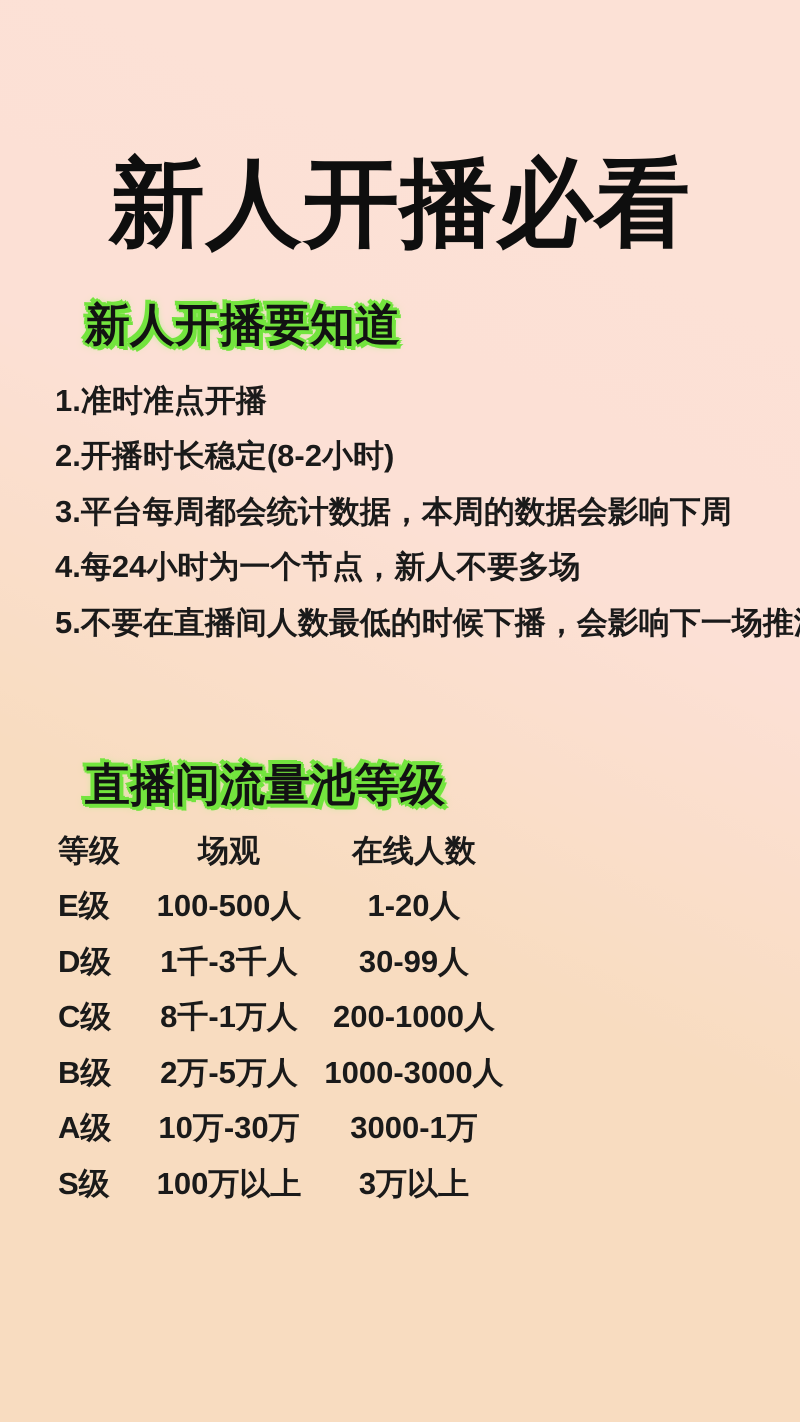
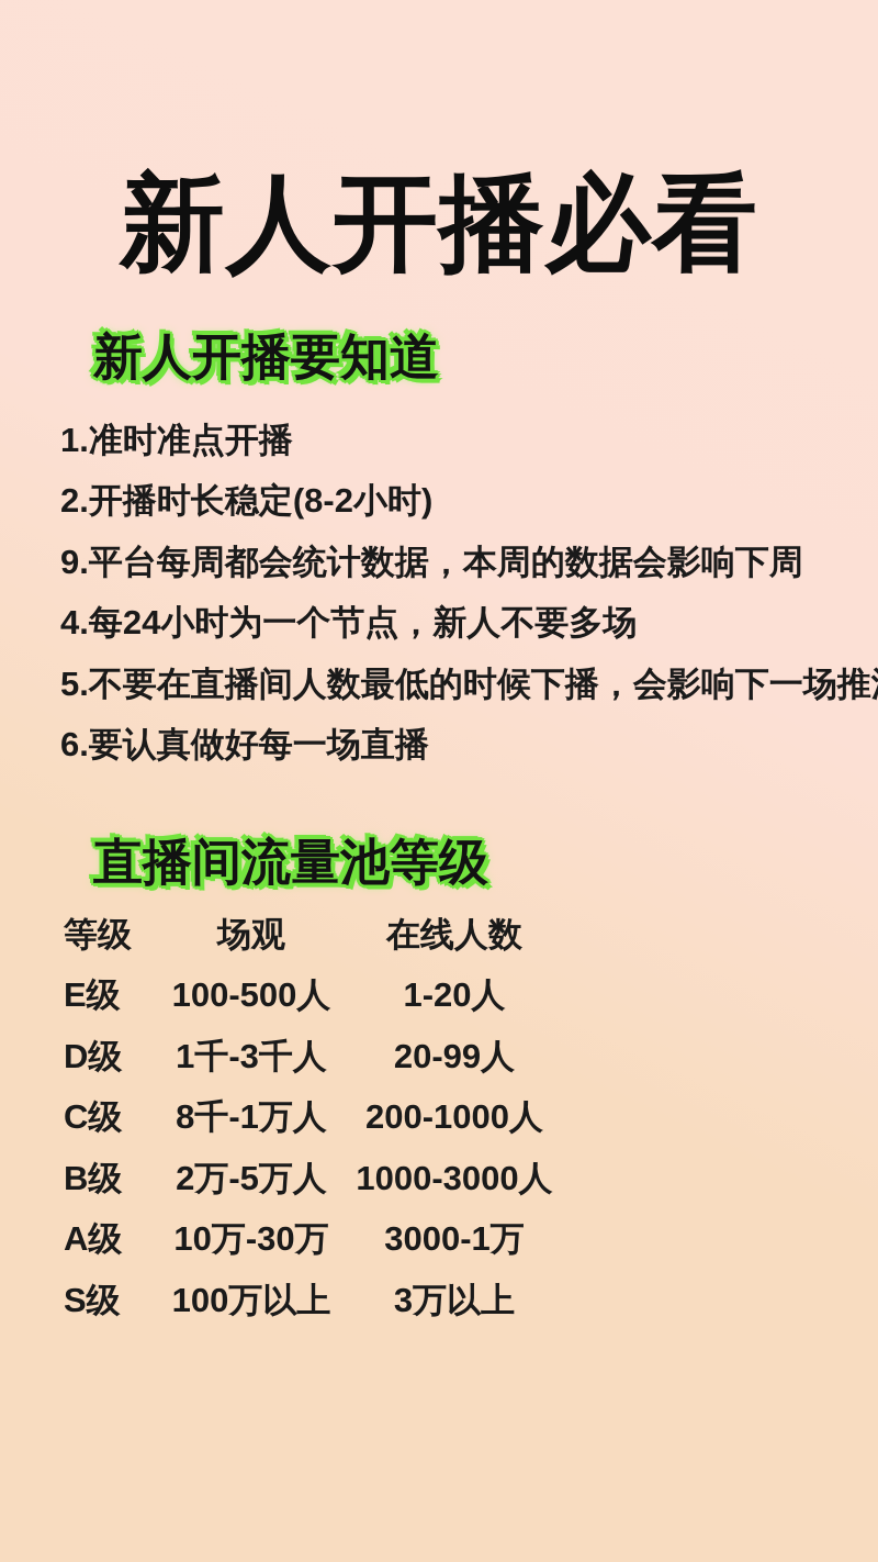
  新人开播必看
  新人开播要知道
  1.准时准点开播
  2.开播时长稳定(8-2小时)
- 3.平台每周都会统计数据，本周的数据会影响下周
+ 9.平台每周都会统计数据，本周的数据会影响下周
  4.每24小时为一个节点，新人不要多场
  5.不要在直播间人数最低的时候下播，会影响下一场推
+ 6.要认真做好每一场直播
  直播间流量池等级
  等级
  场观
  在线人数
  E级
  100-500人
  1-20人
  D级
  1千-3千人
- 30-99人
+ 20-99人
  C级
  8千-1万人
  200-1000人
  B级
  2万-5万人
  1000-3000人
  A级
  10万-30万
  3000-1万
  S级
  100万以上
  3万以上
